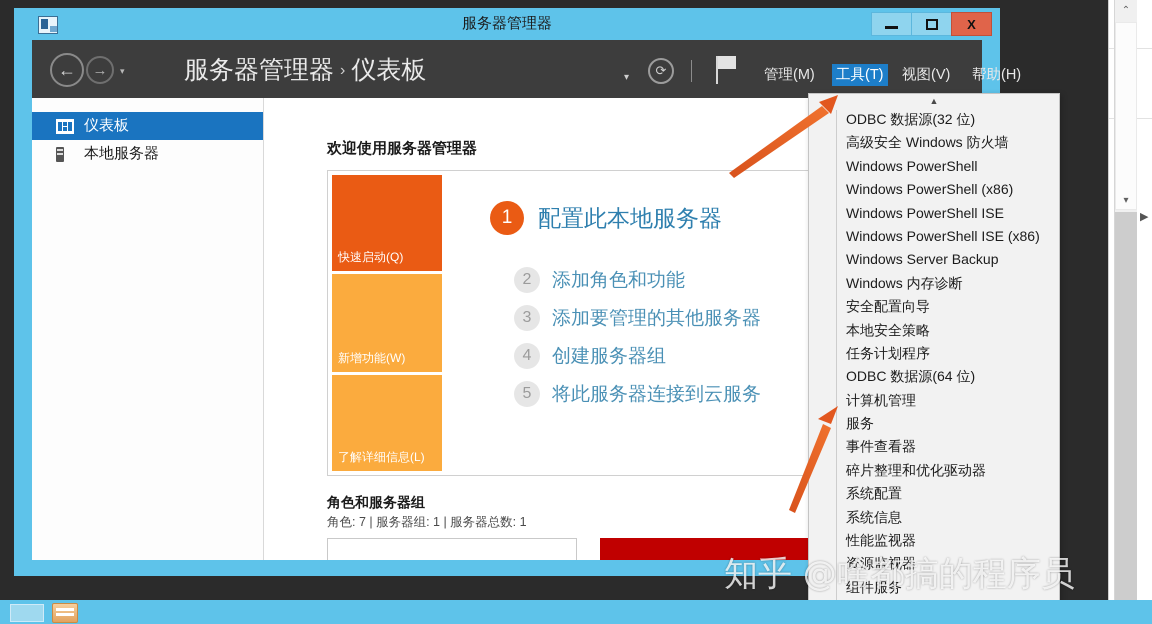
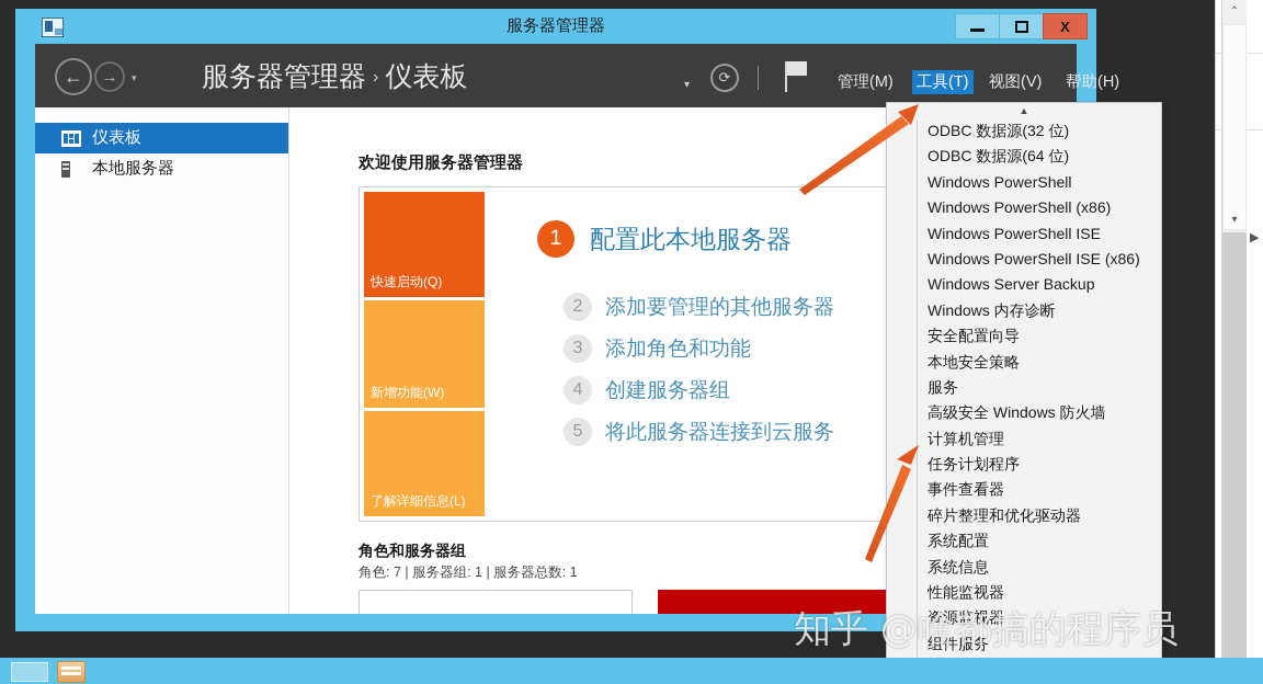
  ⌃
  ▾
  ▶
  服务器管理器
  X
  ←
  →
  ▾
  服务器管理器 › 仪表板
  ▾
  ⟳
  管理(M)
  工具(T)
  视图(V)
  帮助(H)
  仪表板
  本地服务器
  欢迎使用服务器管理器
  快速启动(Q)
  新增功能(W)
  了解详细信息(L)
  1
  配置此本地服务器
  2
- 添加角色和功能
+ 添加要管理的其他服务器
  3
- 添加要管理的其他服务器
+ 添加角色和功能
  4
  创建服务器组
  5
  将此服务器连接到云服务
  角色和服务器组
  角色: 7 | 服务器组: 1 | 服务器总数: 1
  ▲
  ODBC 数据源(32 位)
- 高级安全 Windows 防火墙
+ ODBC 数据源(64 位)
  Windows PowerShell
  Windows PowerShell (x86)
  Windows PowerShell ISE
  Windows PowerShell ISE (x86)
  Windows Server Backup
  Windows 内存诊断
  安全配置向导
  本地安全策略
- 任务计划程序
+ 服务
- ODBC 数据源(64 位)
+ 高级安全 Windows 防火墙
  计算机管理
- 服务
+ 任务计划程序
  事件查看器
  碎片整理和优化驱动器
  系统配置
  系统信息
  性能监视器
  资源监视器
  组件服务
  知乎 @啥都搞的程序员
